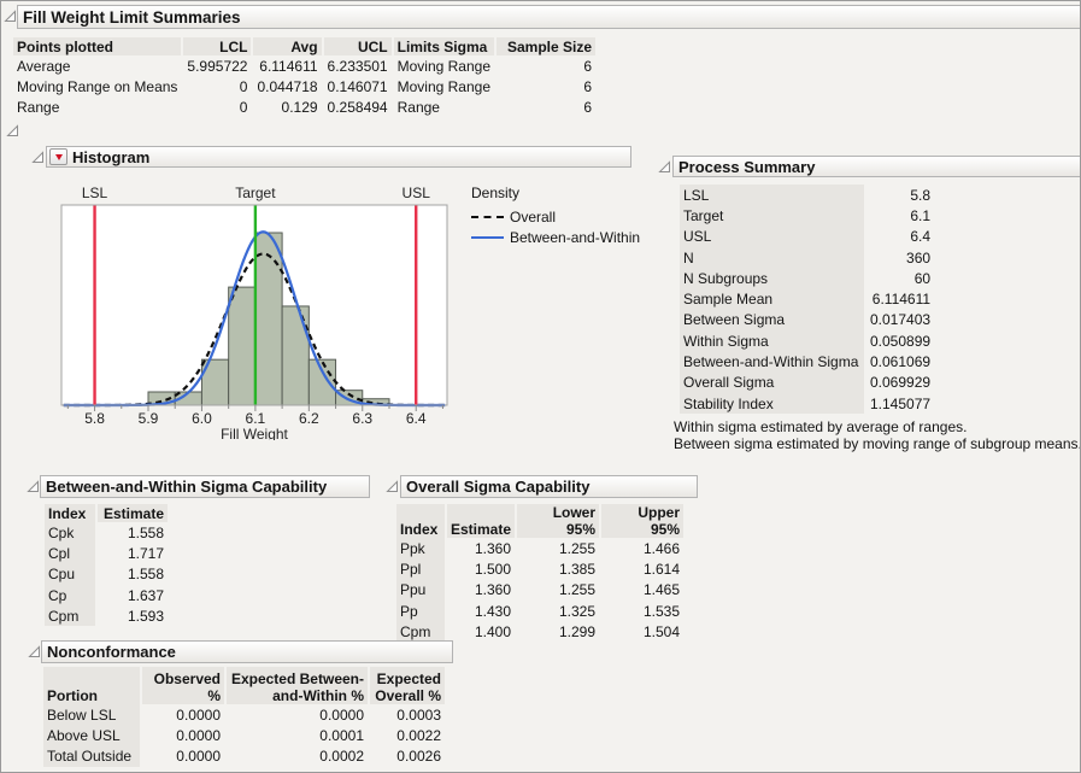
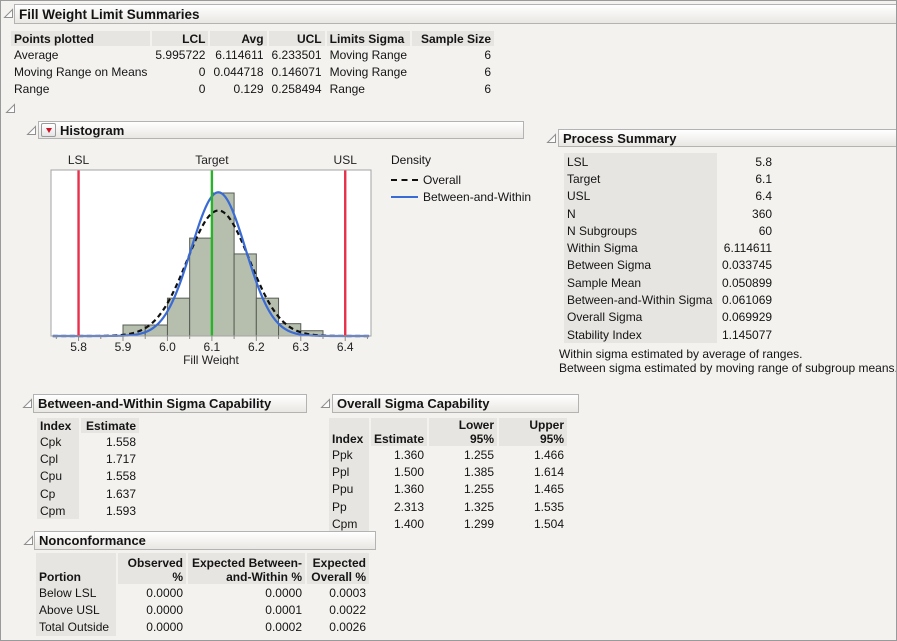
  Fill Weight Limit Summaries
  Points plotted	LCL	Avg	UCL	Limits Sigma	Sample Size
  Average	5.995722	6.114611	6.233501	Moving Range	6
  Moving Range on Means	0	0.044718	0.146071	Moving Range	6
  Range	0	0.129	0.258494	Range	6
  Histogram
  LSL
  Target
  USL
  5.8
  5.9
  6.0
  6.1
  6.2
  6.3
  6.4
  Fill Weight
  Density
  Overall
  Between-and-Within
  Process Summary
  LSL	5.8
  Target	6.1
  USL	6.4
  N	360
  N Subgroups	60
- Sample Mean	6.114611
+ Within Sigma	6.114611
- Between Sigma	0.017403
+ Between Sigma	0.033745
- Within Sigma	0.050899
+ Sample Mean	0.050899
  Between-and-Within Sigma	0.061069
  Overall Sigma	0.069929
  Stability Index	1.145077
  Within sigma estimated by average of ranges.
  Between sigma estimated by moving range of subgroup means
  Between-and-Within Sigma Capability
  Index	Estimate
  Cpk	1.558
  Cpl	1.717
  Cpu	1.558
  Cp	1.637
  Cpm	1.593
  Overall Sigma Capability
  Index	Estimate	Lower 95%	Upper 95%
  Ppk	1.360	1.255	1.466
  Ppl	1.500	1.385	1.614
  Ppu	1.360	1.255	1.465
- Pp	1.430	1.325	1.535
+ Pp	2.313	1.325	1.535
  Cpm	1.400	1.299	1.504
  Nonconformance
  Portion	Observed %	Expected Between- and-Within %	Expected Overall %
  Below LSL	0.0000	0.0000	0.0003
  Above USL	0.0000	0.0001	0.0022
  Total Outside	0.0000	0.0002	0.0026
